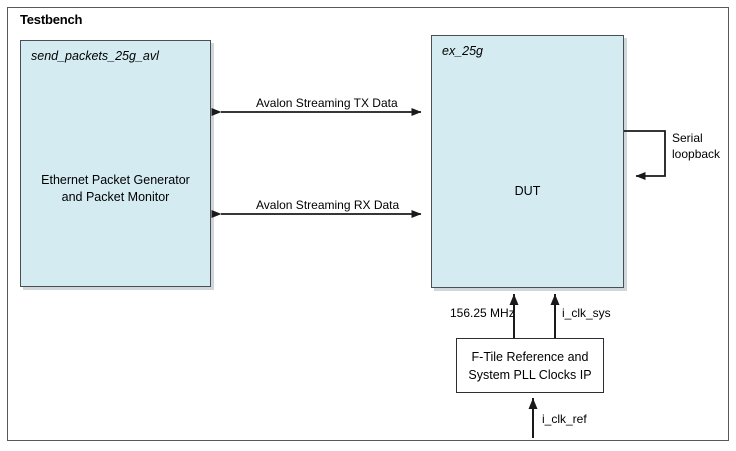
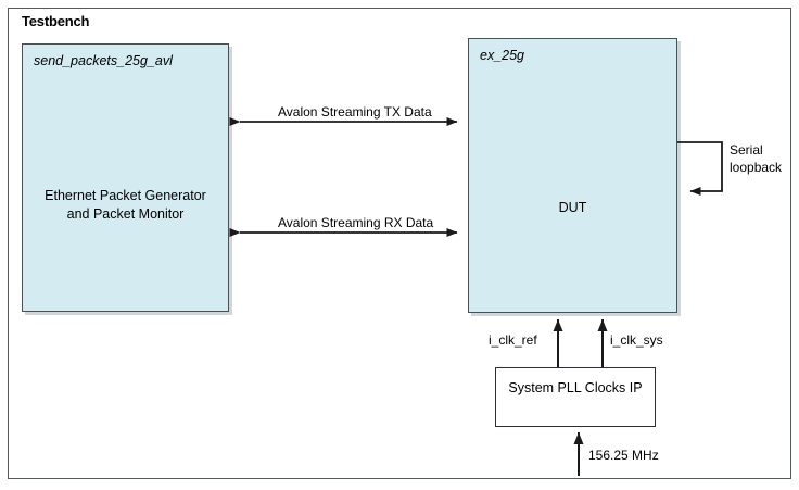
  Testbench
  send_packets_25g_avl
  Ethernet Packet Generator
  and Packet Monitor
  ex_25g
  DUT
- F-Tile Reference and
  System PLL Clocks IP
  Avalon Streaming TX Data
  Avalon Streaming RX Data
  Serial
  loopback
- 156.25 MHz
+ i_clk_ref
  i_clk_sys
- i_clk_ref
+ 156.25 MHz
